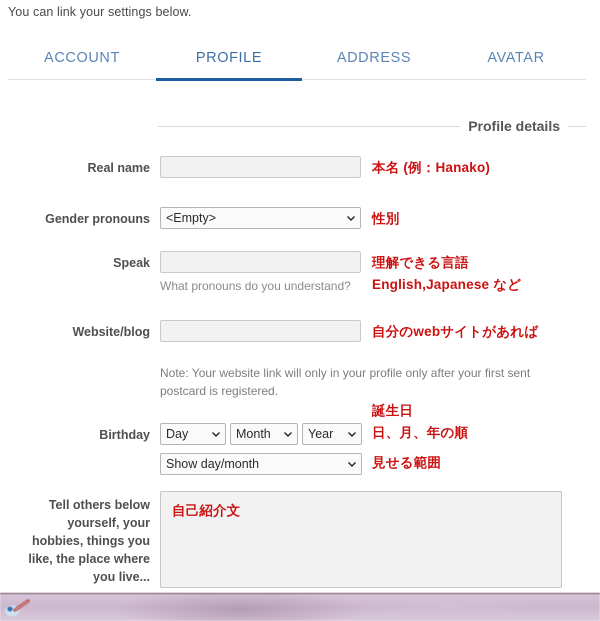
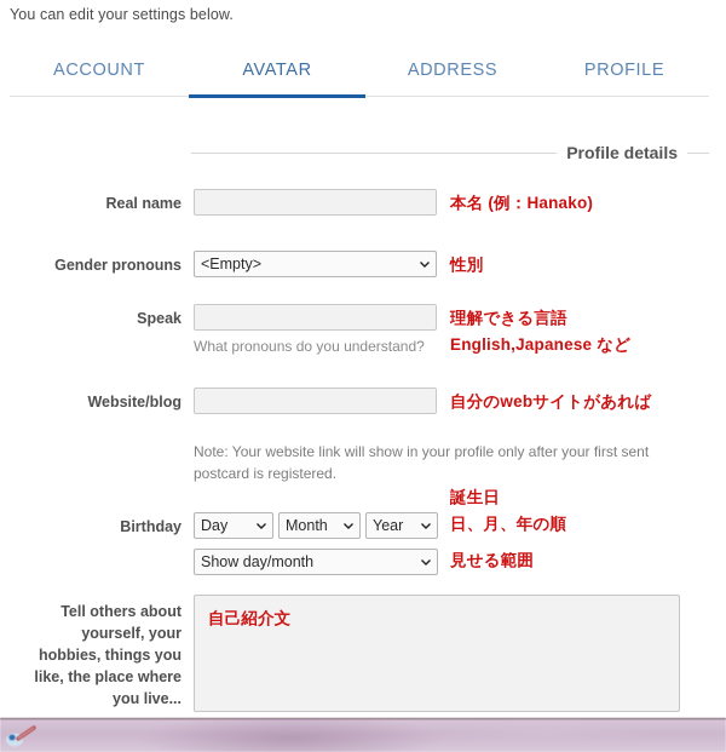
- You can link your settings below.
+ You can edit your settings below.
  ACCOUNT
- PROFILE
+ AVATAR
  ADDRESS
- AVATAR
+ PROFILE
  Profile details
  Real name
  本名 (例：Hanako)
  Gender pronouns
  <Empty>
  性別
  Speak
  What pronouns do you understand?
  理解できる言語
  English,Japanese など
  Website/blog
  自分のwebサイトがあれば
- Note: Your website link will only in your profile only after your first sent postcard is registered.
+ Note: Your website link will show in your profile only after your first sent postcard is registered.
  Birthday
  Day
  Month
  Year
  Show day/month
  誕生日
  日、月、年の順
  見せる範囲
- Tell others below yourself, your hobbies, things you like, the place where you live...
+ Tell others about yourself, your hobbies, things you like, the place where you live...
  自己紹介文
